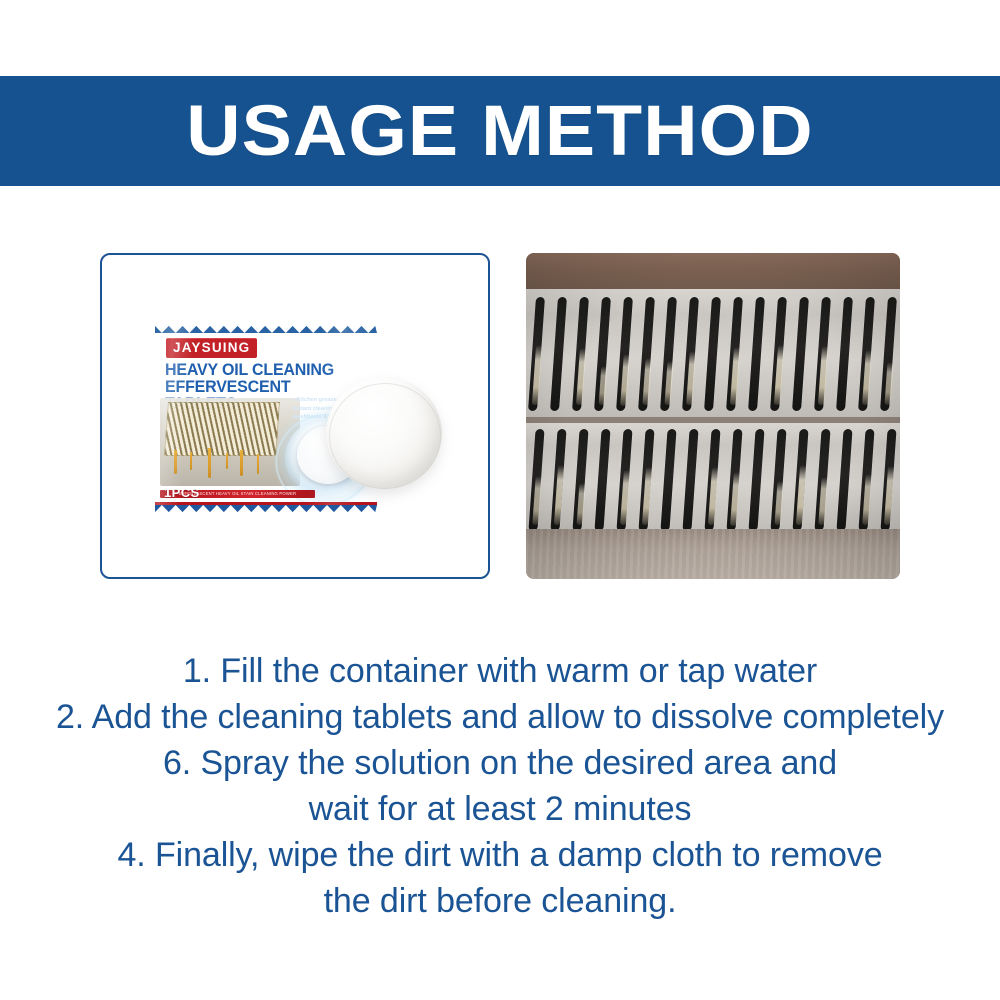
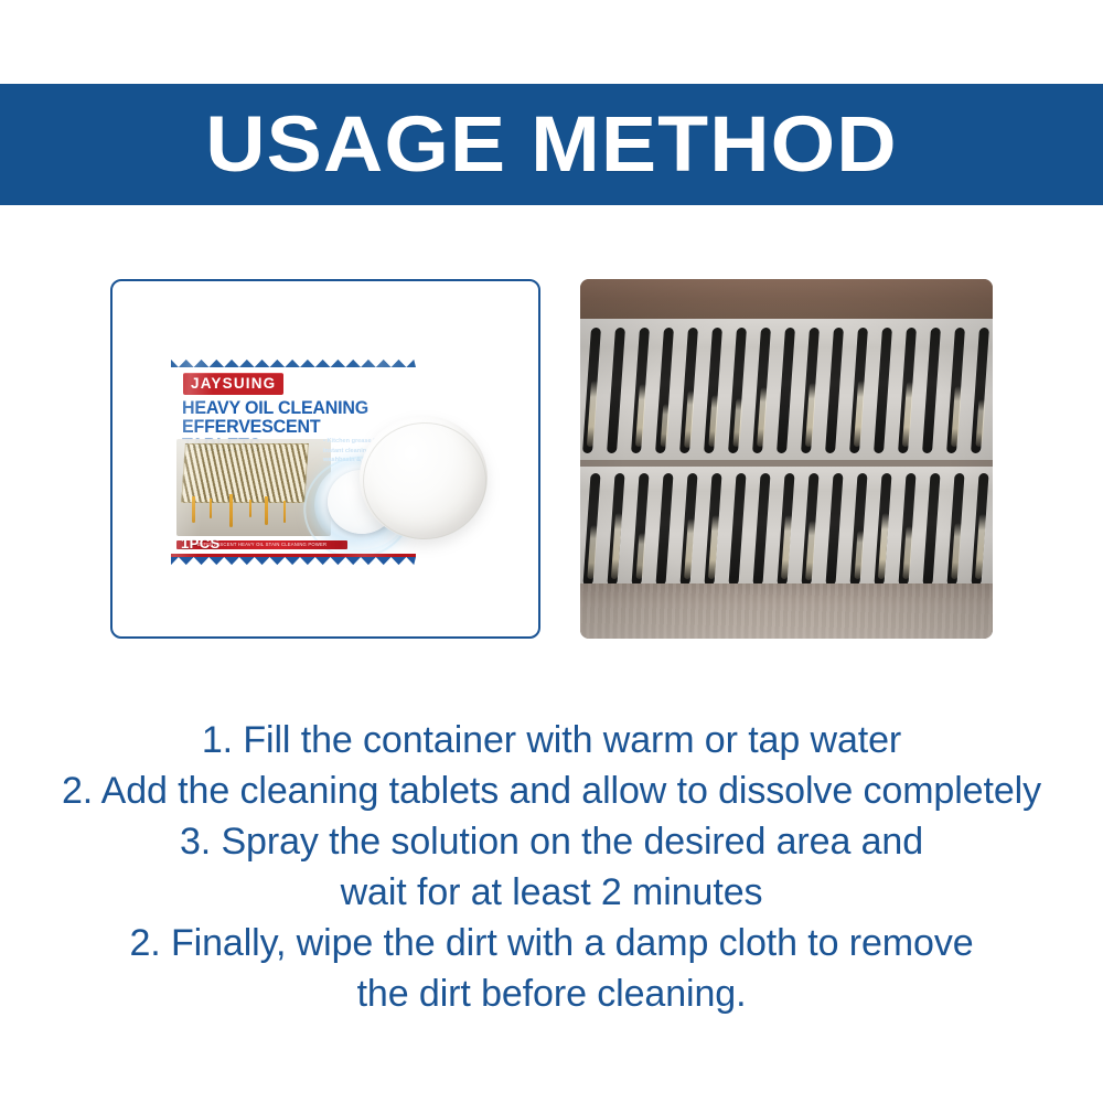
  USAGE METHOD
  1. Fill the container with warm or tap water
  2. Add the cleaning tablets and allow to dissolve completely
- 6. Spray the solution on the desired area and
+ 3. Spray the solution on the desired area and
  wait for at least 2 minutes
- 4. Finally, wipe the dirt with a damp cloth to remove
+ 2. Finally, wipe the dirt with a damp cloth to remove
  the dirt before cleaning.
